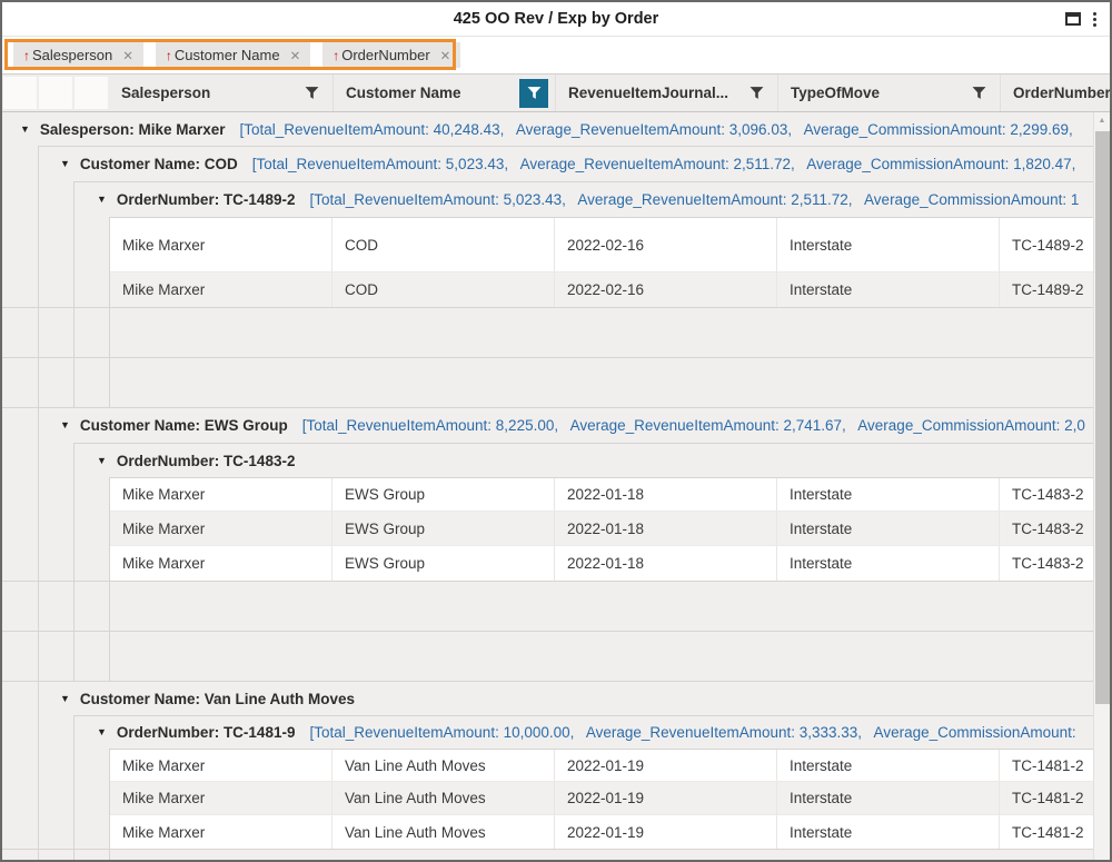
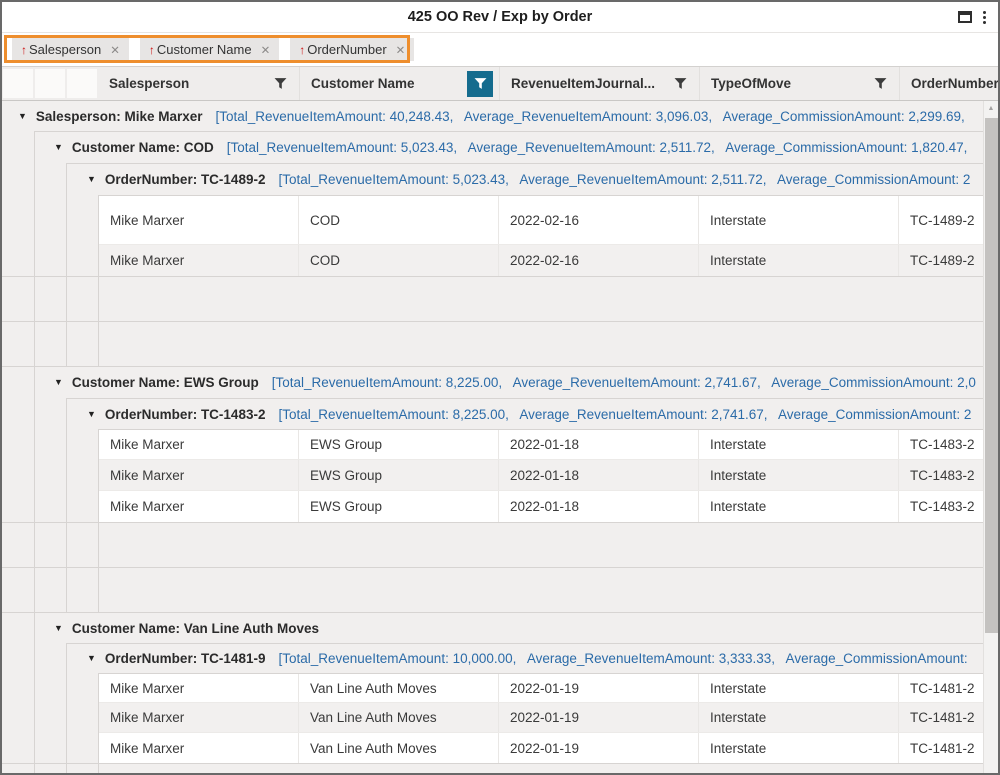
  425 OO Rev / Exp by Order
  ↑
  Salesperson
  ✕
  ↑
  Customer Name
  ✕
  ↑
  OrderNumber
  ✕
  Salesperson
  Customer Name
  RevenueItemJournal...
  TypeOfMove
  OrderNumber
  ▼
  Salesperson: Mike Marxer
  [Total_RevenueItemAmount: 40,248.43, Average_RevenueItemAmount: 3,096.03, Average_CommissionAmount: 2,299.69,
  ▼
  Customer Name: COD
  [Total_RevenueItemAmount: 5,023.43, Average_RevenueItemAmount: 2,511.72, Average_CommissionAmount: 1,820.47,
  ▼
  OrderNumber: TC-1489-2
- [Total_RevenueItemAmount: 5,023.43, Average_RevenueItemAmount: 2,511.72, Average_CommissionAmount: 1
+ [Total_RevenueItemAmount: 5,023.43, Average_RevenueItemAmount: 2,511.72, Average_CommissionAmount: 2
  Mike Marxer
  COD
  2022-02-16
  Interstate
  TC-1489-2
  Mike Marxer
  COD
  2022-02-16
  Interstate
  TC-1489-2
  ▼
  Customer Name: EWS Group
  [Total_RevenueItemAmount: 8,225.00, Average_RevenueItemAmount: 2,741.67, Average_CommissionAmount: 2,0
  ▼
  OrderNumber: TC-1483-2
+ [Total_RevenueItemAmount: 8,225.00, Average_RevenueItemAmount: 2,741.67, Average_CommissionAmount: 2
  Mike Marxer
  EWS Group
  2022-01-18
  Interstate
  TC-1483-2
  Mike Marxer
  EWS Group
  2022-01-18
  Interstate
  TC-1483-2
  Mike Marxer
  EWS Group
  2022-01-18
  Interstate
  TC-1483-2
  ▼
  Customer Name: Van Line Auth Moves
  ▼
  OrderNumber: TC-1481-9
  [Total_RevenueItemAmount: 10,000.00, Average_RevenueItemAmount: 3,333.33, Average_CommissionAmount:
  Mike Marxer
  Van Line Auth Moves
  2022-01-19
  Interstate
  TC-1481-2
  Mike Marxer
  Van Line Auth Moves
  2022-01-19
  Interstate
  TC-1481-2
  Mike Marxer
  Van Line Auth Moves
  2022-01-19
  Interstate
  TC-1481-2
